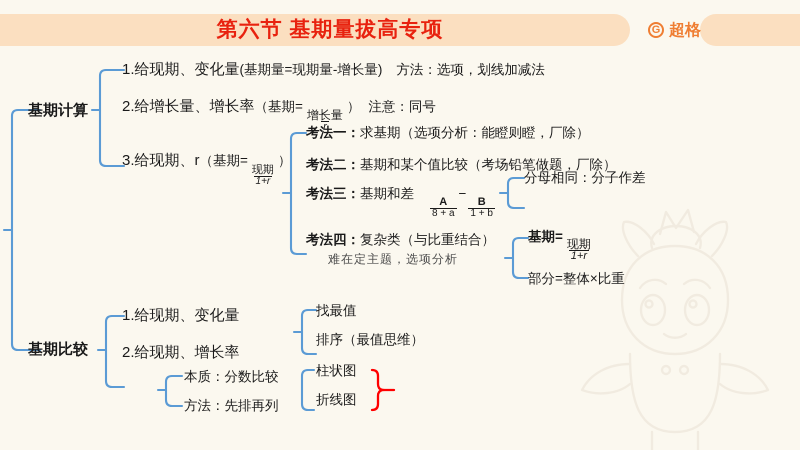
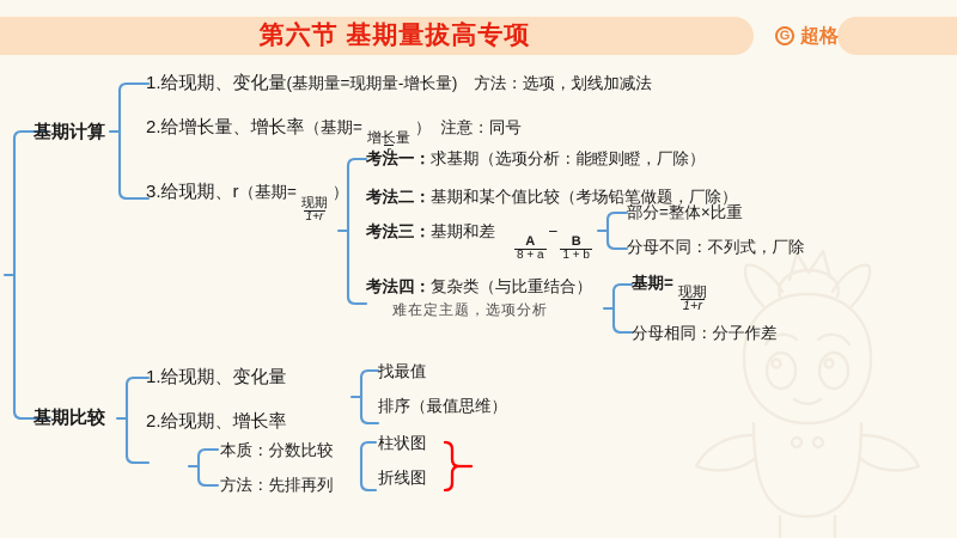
  第六节 基期量拔高专项
  G
  超格
  基期计算
  基期比较
  1.给现期、变化量(基期量=现期量-增长量) 方法：选项，划线加减法
  2.给增长量、增长率（基期=
  增长量
  r
  ） 注意：同号
  3.给现期、r（基期=
  现期
  1+r
  ）
  考法一：求基期（选项分析：能瞪则瞪，厂除）
  考法二：基期和某个值比较（考场铅笔做题，厂除）
  考法三：基期和差
  A
  8 + a
  −
  B
  1 + b
- 分母相同：分子作差
+ 部分=整体×比重
+ 分母不同：不列式，厂除
  考法四：复杂类（与比重结合）
  难在定主题，选项分析
  基期=
  现期
  1+r
- 部分=整体×比重
+ 分母相同：分子作差
  1.给现期、变化量
  2.给现期、增长率
  本质：分数比较
  方法：先排再列
  找最值
  排序（最值思维）
  柱状图
  折线图
